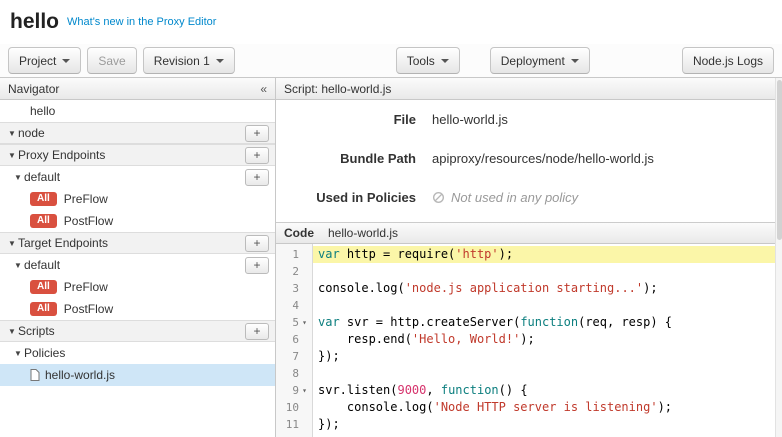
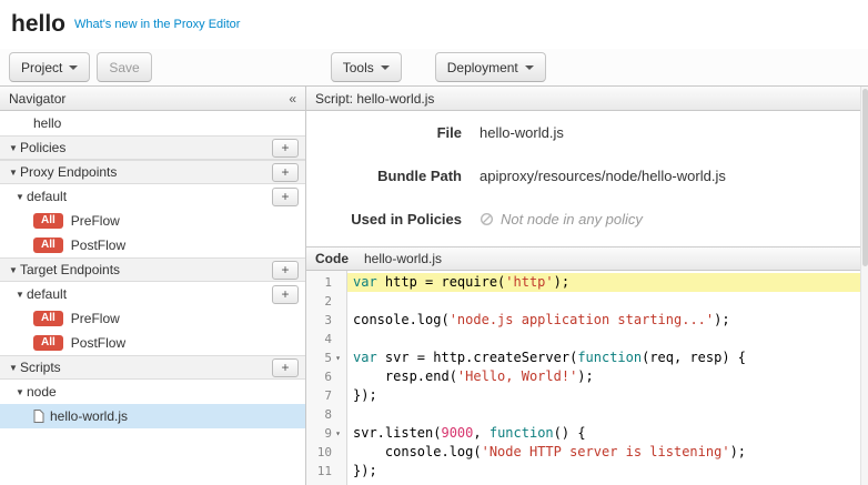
  hello
  What's new in the Proxy Editor
  Project
  Save
- Revision 1
  Tools
  Deployment
- Node.js Logs
  Navigator
  «
  hello
  ▼
- node
+ Policies
  +
  ▼
  Proxy Endpoints
  +
  ▼
  default
  +
  All
  PreFlow
  All
  PostFlow
  ▼
  Target Endpoints
  +
  ▼
  default
  +
  All
  PreFlow
  All
  PostFlow
  ▼
  Scripts
  +
  ▼
- Policies
+ node
  hello-world.js
  Script: hello-world.js
  File
  hello-world.js
  Bundle Path
  apiproxy/resources/node/hello-world.js
  Used in Policies
- Not used in any policy
+ Not node in any policy
  Code
  hello-world.js
  1
  2
  3
  4
  5
  ▾
  6
  7
  8
  9
  ▾
  10
  11
  var http = require('http');
  console.log('node.js application starting...');
  var svr = http.createServer(function(req, resp) {
  resp.end('Hello, World!');
  });
  svr.listen(9000, function() {
  console.log('Node HTTP server is listening');
  });
